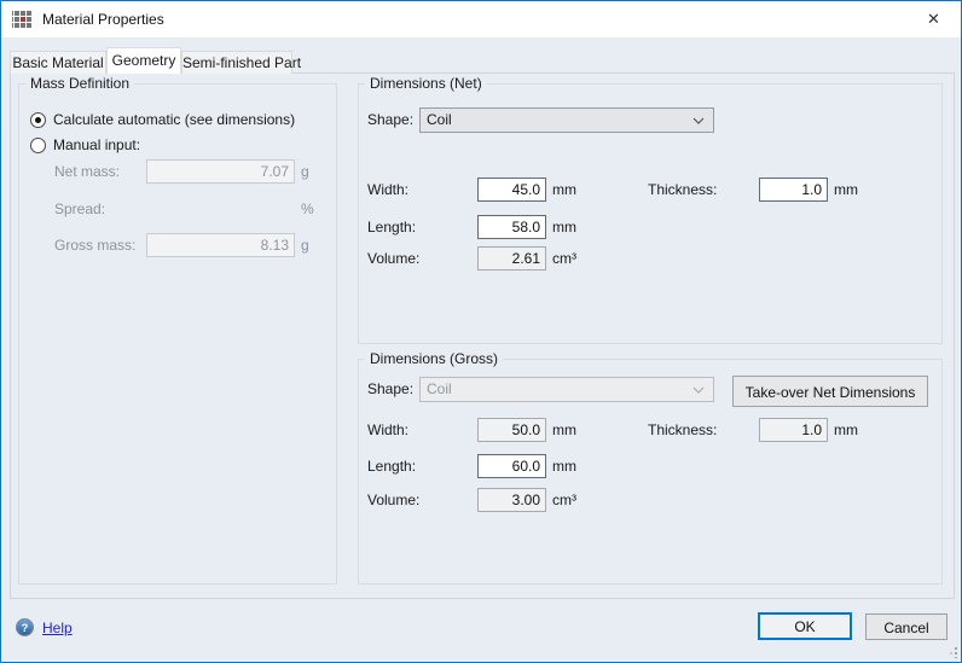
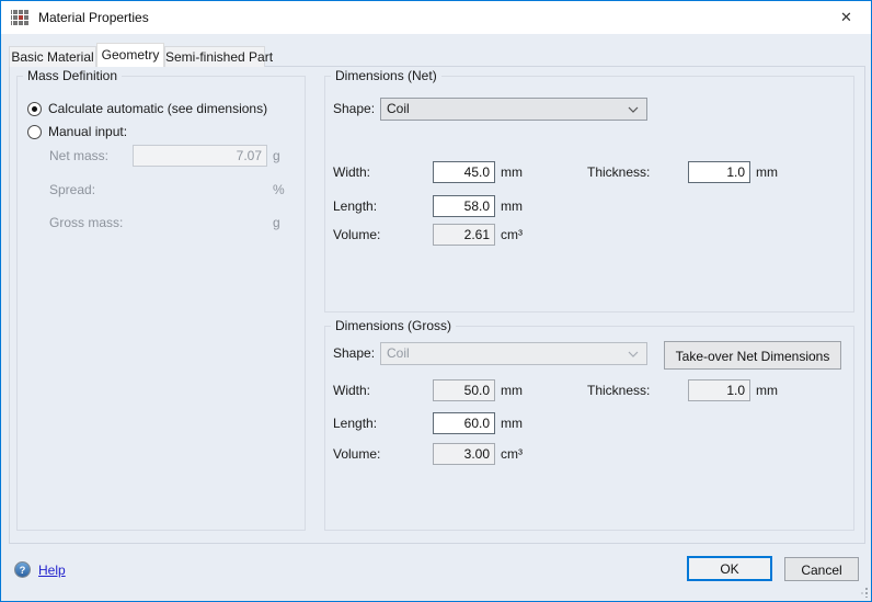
  Material Properties
  ✕
  Basic Material
  Geometry
  Semi-finished Part
  Mass Definition
  Calculate automatic (see dimensions)
  Manual input:
  Net mass:
  7.07
  g
  Spread:
  %
  Gross mass:
- 8.13
  g
  Dimensions (Net)
  Shape:
  Coil
  Width:
  45.0
  mm
  Thickness:
  1.0
  mm
  Length:
  58.0
  mm
  Volume:
  2.61
  cm³
  Dimensions (Gross)
  Shape:
  Coil
  Take-over Net Dimensions
  Width:
  50.0
  mm
  Thickness:
  1.0
  mm
  Length:
  60.0
  mm
  Volume:
  3.00
  cm³
  ?
  Help
  OK
  Cancel
